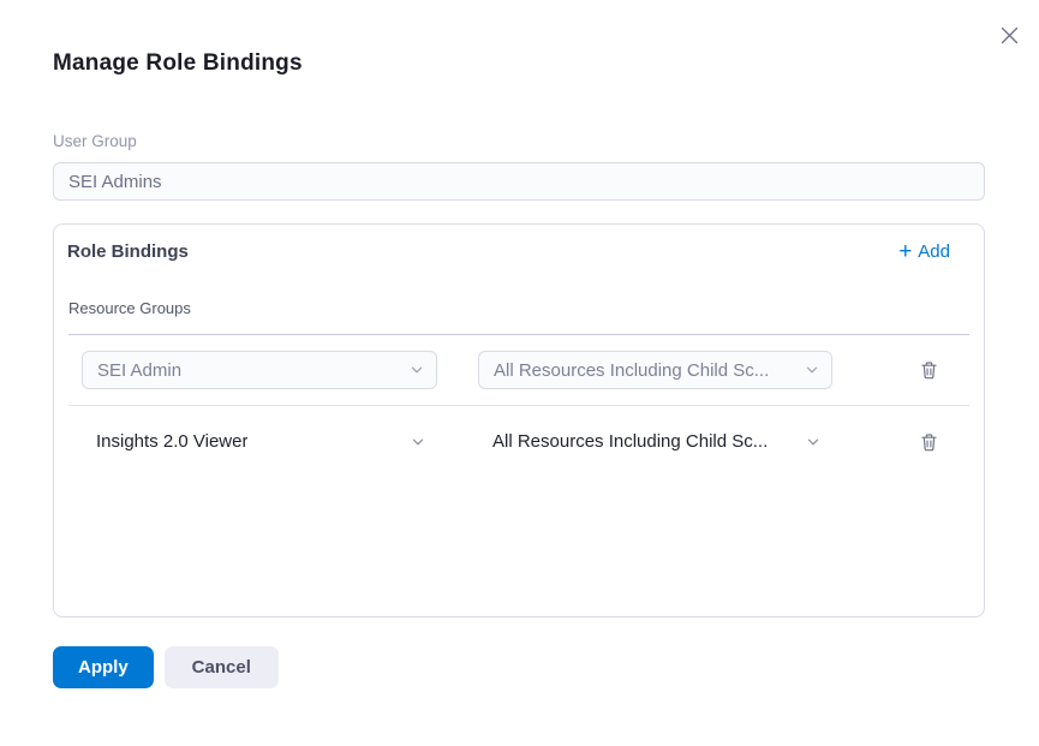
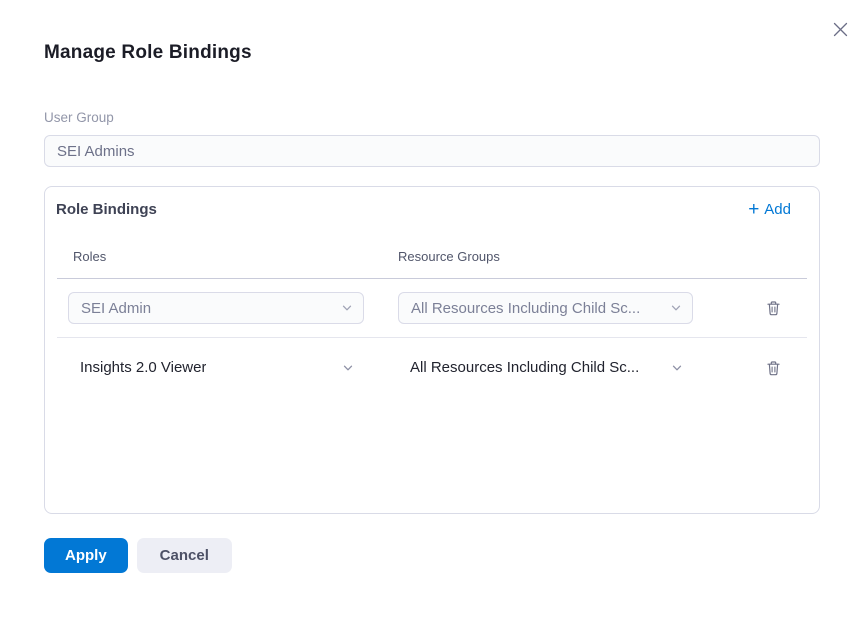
  Manage Role Bindings
  User Group
  SEI Admins
  Role Bindings
  +
  Add
+ Roles
  Resource Groups
  SEI Admin
  All Resources Including Child Sc...
  Insights 2.0 Viewer
  All Resources Including Child Sc...
  Apply
  Cancel
